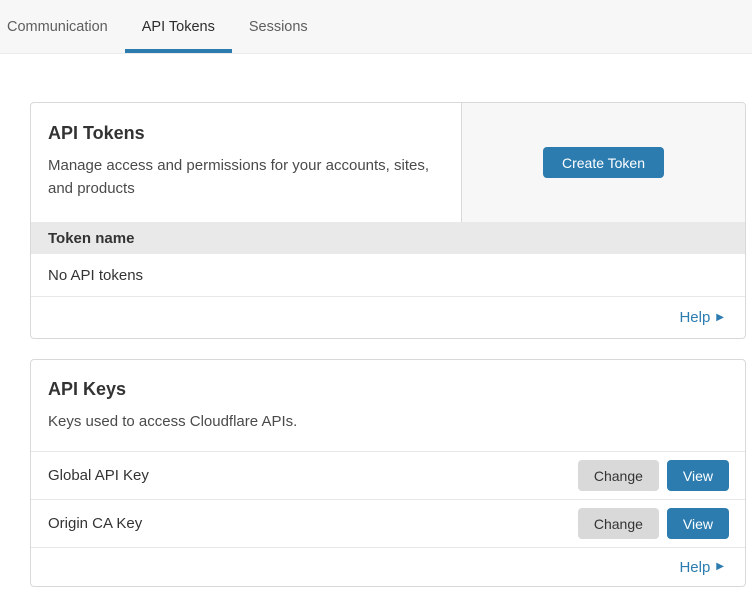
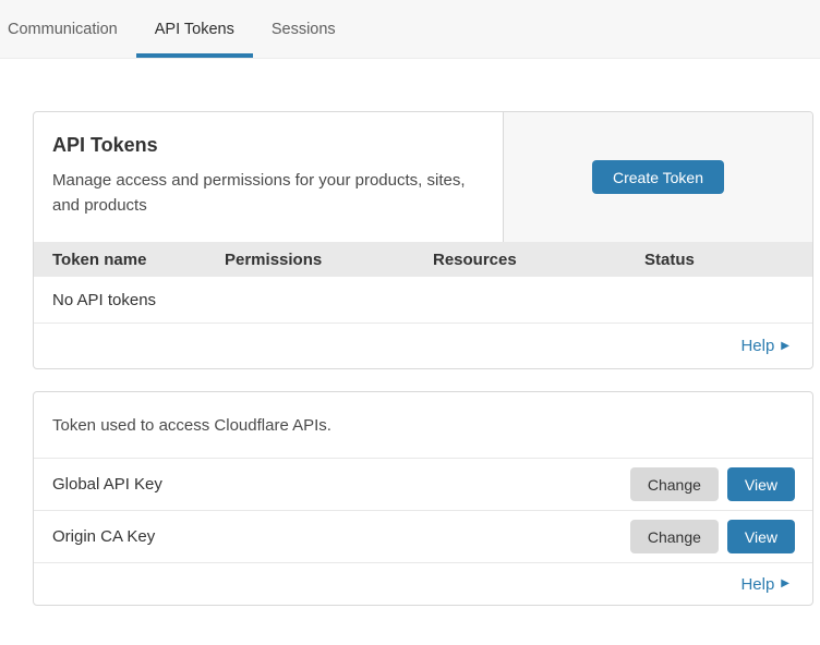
  Communication
  API Tokens
  Sessions
  API Tokens
- Manage access and permissions for your accounts, sites, and products
+ Manage access and permissions for your products, sites, and products
  Create Token
  Token name
+ Permissions
+ Resources
+ Status
  No API tokens
  Help
  ▶
- API Keys
- Keys used to access Cloudflare APIs.
+ Token used to access Cloudflare APIs.
  Global API Key
  Change
  View
  Origin CA Key
  Change
  View
  Help
  ▶
